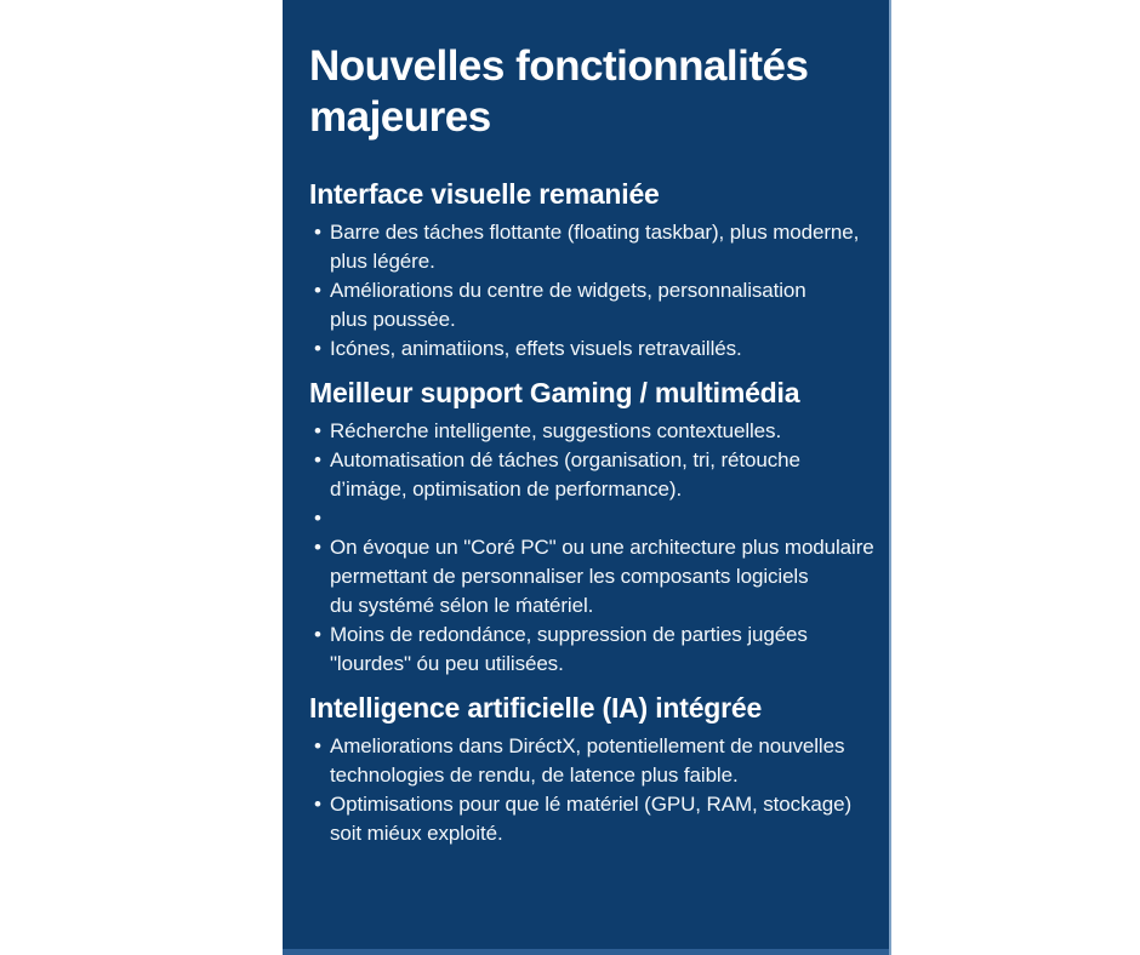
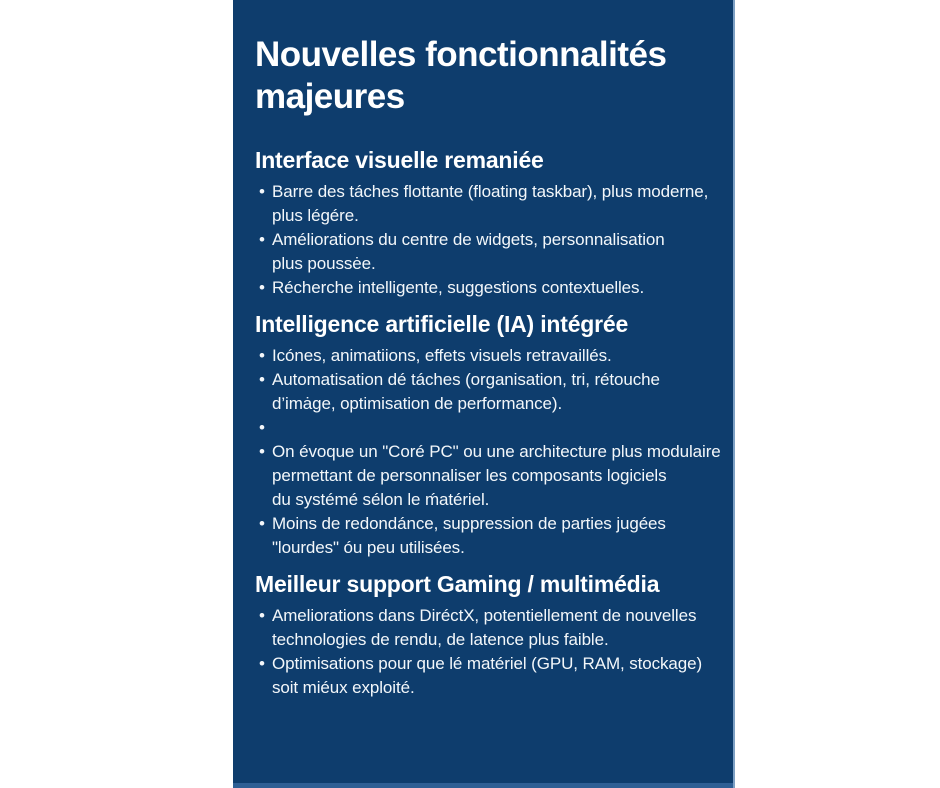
  Nouvelles fonctionnalités
  majeures
  Interface visuelle remaniée
  •
  Barre des táches flottante (floating taskbar), plus moderne,
  plus légére.
  •
  Améliorations du centre de widgets, personnalisation
  plus poussėe.
  •
- Icónes, animatiions, effets visuels retravaillés.
+ Récherche intelligente, suggestions contextuelles.
- Meilleur support Gaming / multimédia
+ Intelligence artificielle (IA) intégrée
  •
- Récherche intelligente, suggestions contextuelles.
+ Icónes, animatiions, effets visuels retravaillés.
  •
  Automatisation dé táches (organisation, tri, rétouche
  d’imȧge, optimisation de performance).
  •
  •
  On évoque un "Coré PC" ou une architecture plus modulaire
  permettant de personnaliser les composants logiciels
  du systémé sélon le ḿatériel.
  •
  Moins de redondánce, suppression de parties jugées
  "lourdes" óu peu utilisées.
- Intelligence artificielle (IA) intégrée
+ Meilleur support Gaming / multimédia
  •
  Ameliorations dans DiréctX, potentiellement de nouvelles
  technologies de rendu, de latence plus faible.
  •
  Optimisations pour que lé matériel (GPU, RAM, stockage)
  soit miéux exploité.
